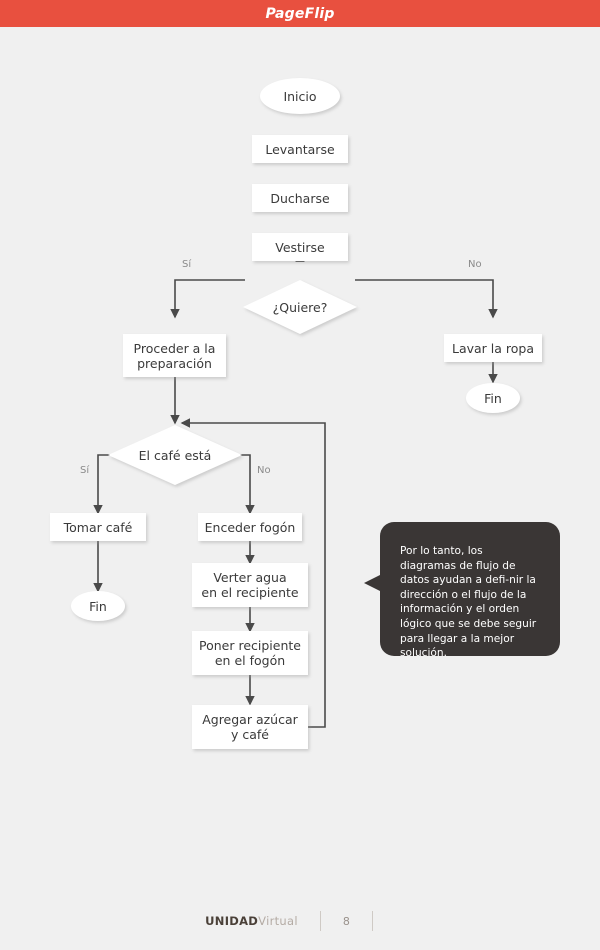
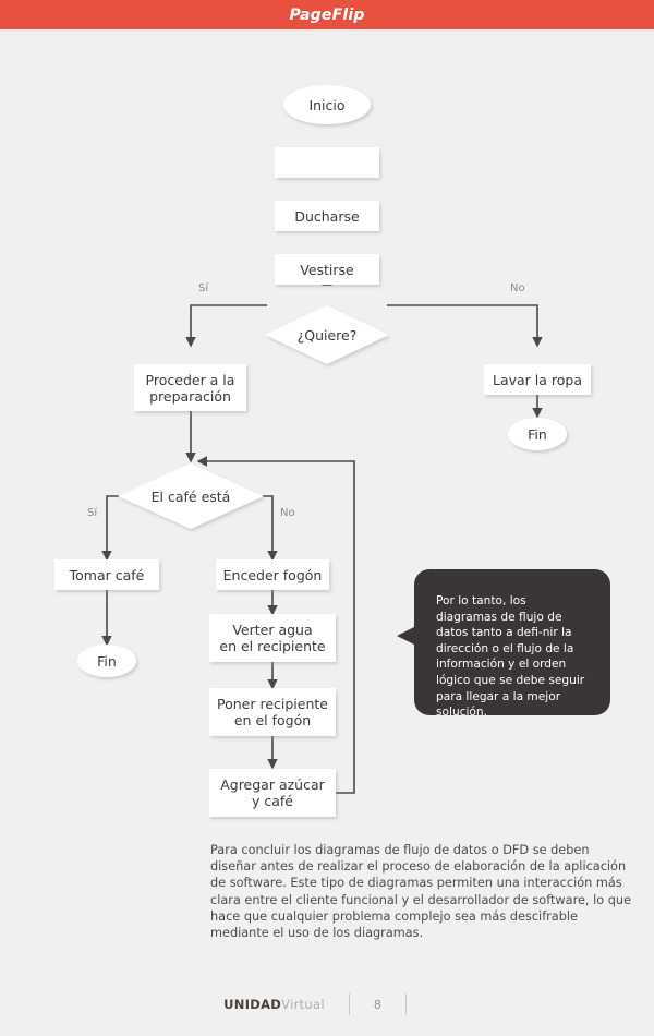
  PageFlip
  Inicio
- Levantarse
  Ducharse
  Vestirse
  ¿Quiere?
  Proceder a la
  preparación
  Lavar la ropa
  Fin
  El café está
  Tomar café
  Fin
  Enceder fogón
  Verter agua
  en el recipiente
  Poner recipiente
  en el fogón
  Agregar azúcar
  y café
  Sí
  No
  Sí
  No
- Por lo tanto, los diagramas de flujo de datos ayudan a defi-nir la dirección o el flujo de la información y el orden lógico que se debe seguir para llegar a la mejor solución.
+ Por lo tanto, los diagramas de flujo de datos tanto a defi-nir la dirección o el flujo de la información y el orden lógico que se debe seguir para llegar a la mejor solución.
+ Para concluir los diagramas de flujo de datos o DFD se deben diseñar antes de realizar el proceso de elaboración de la aplicación de software. Este tipo de diagramas permiten una interacción más clara entre el cliente funcional y el desarrollador de software, lo que hace que cualquier problema complejo sea más descifrable mediante el uso de los diagramas.
  UNIDADVirtual
  8
